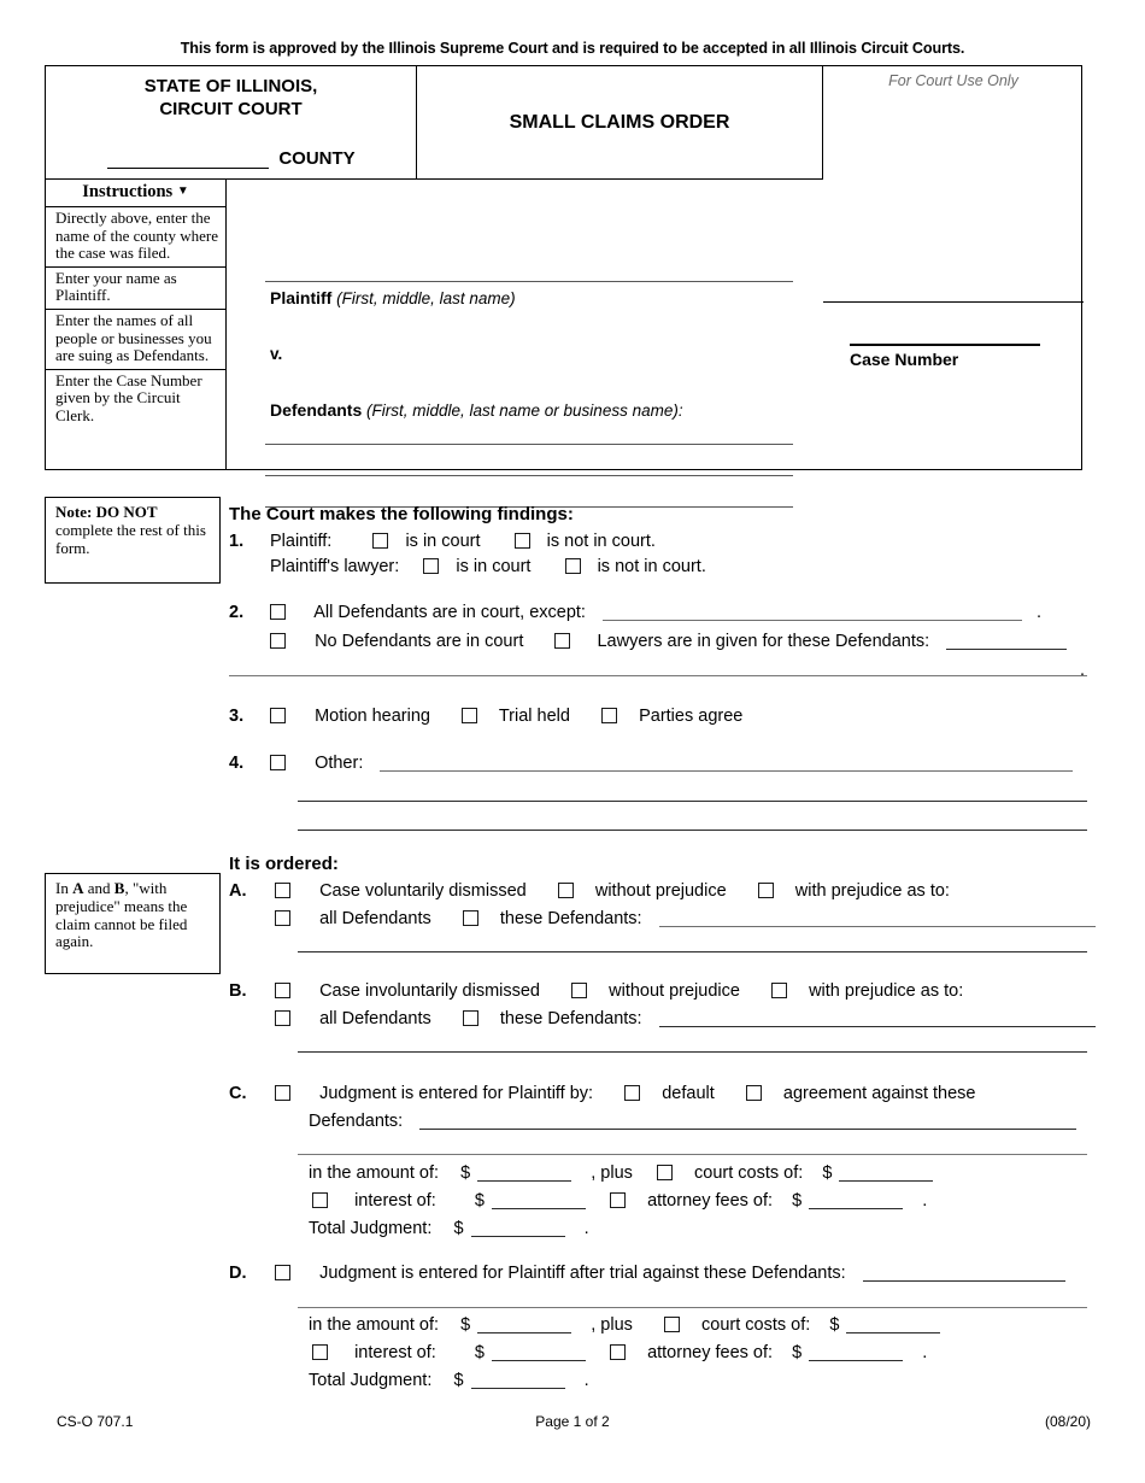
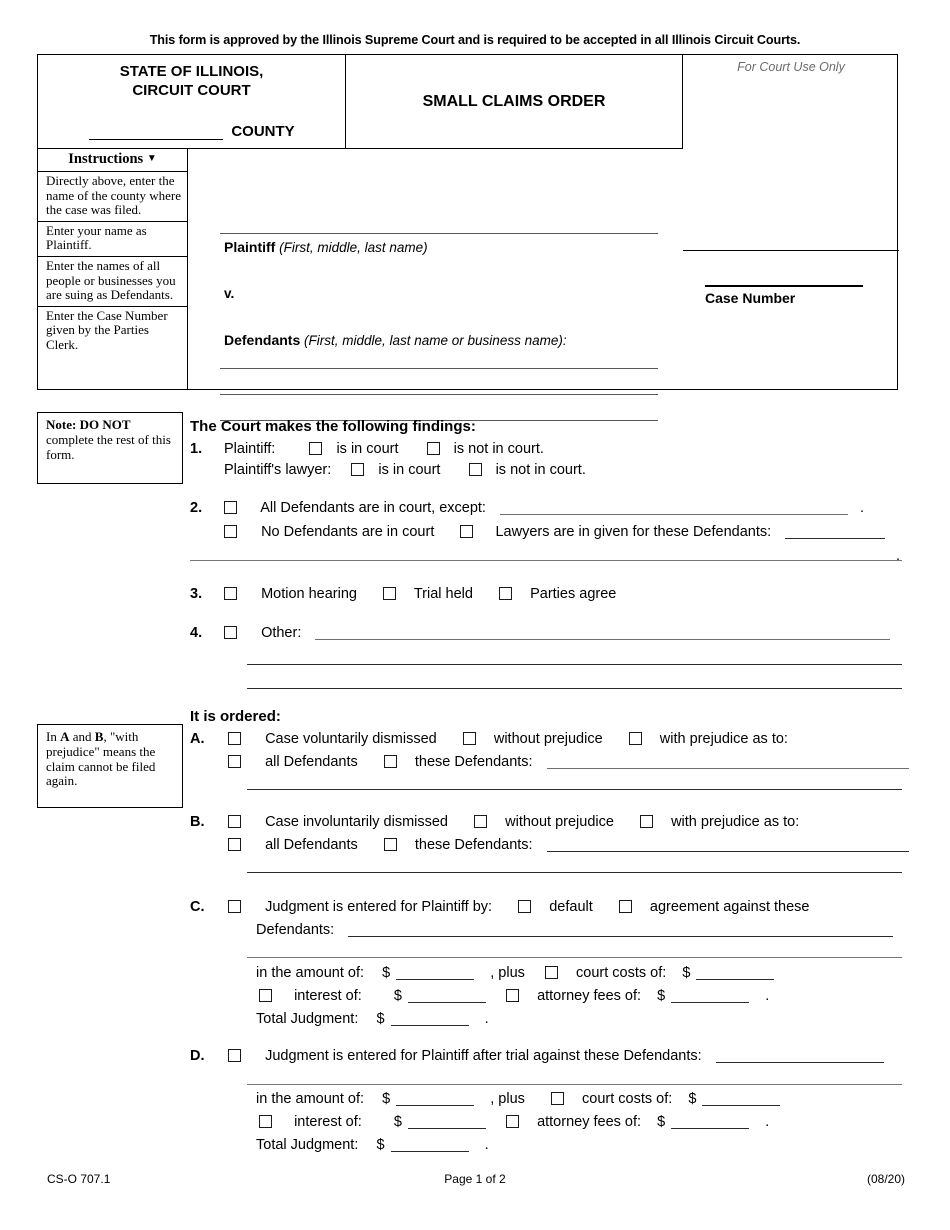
  This form is approved by the Illinois Supreme Court and is required to be accepted in all Illinois Circuit Courts.
  STATE OF ILLINOIS,
  CIRCUIT COURT
  COUNTY
  SMALL CLAIMS ORDER
  For Court Use Only
  Case Number
  Instructions ▼
  Directly above, enter the name of the county where the case was filed.
  Enter your name as Plaintiff.
  Enter the names of all people or businesses you are suing as Defendants.
- Enter the Case Number given by the Circuit Clerk.
+ Enter the Case Number given by the Parties Clerk.
  Plaintiff (First, middle, last name)
  v.
  Defendants (First, middle, last name or business name):
  Note: DO NOT complete the rest of this form.
  The Court makes the following findings:
  1.
  Plaintiff: is in court is not in court.
  Plaintiff's lawyer: is in court is not in court.
  2.
  All Defendants are in court, except: .
  No Defendants are in court Lawyers are in given for these Defendants:
  .
  3.
  Motion hearing Trial held Parties agree
  4.
  Other:
  It is ordered:
  In A and B, "with prejudice" means the claim cannot be filed again.
  A.
  Case voluntarily dismissed without prejudice with prejudice as to:
  all Defendants these Defendants:
  B.
  Case involuntarily dismissed without prejudice with prejudice as to:
  all Defendants these Defendants:
  C.
  Judgment is entered for Plaintiff by: default agreement against these
  Defendants:
  in the amount of: $ , plus court costs of: $
  interest of: $ attorney fees of: $ .
  Total Judgment: $ .
  D.
  Judgment is entered for Plaintiff after trial against these Defendants:
  in the amount of: $ , plus court costs of: $
  interest of: $ attorney fees of: $ .
  Total Judgment: $ .
  CS-O 707.1
  Page 1 of 2
  (08/20)
